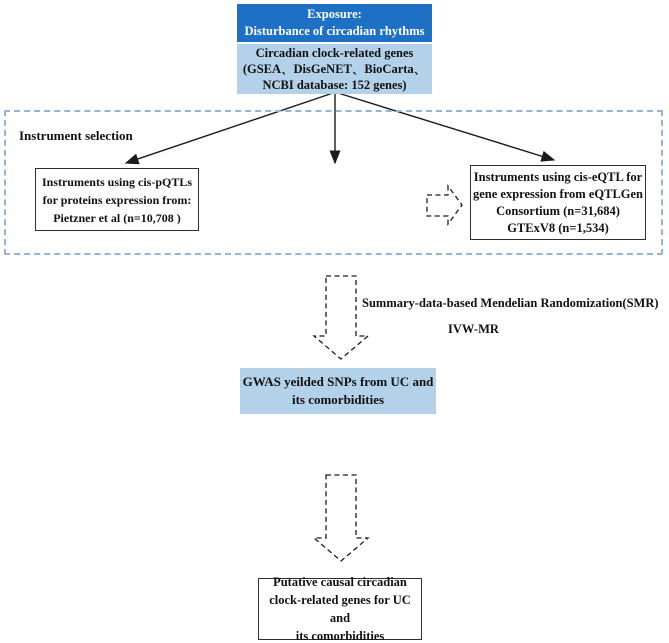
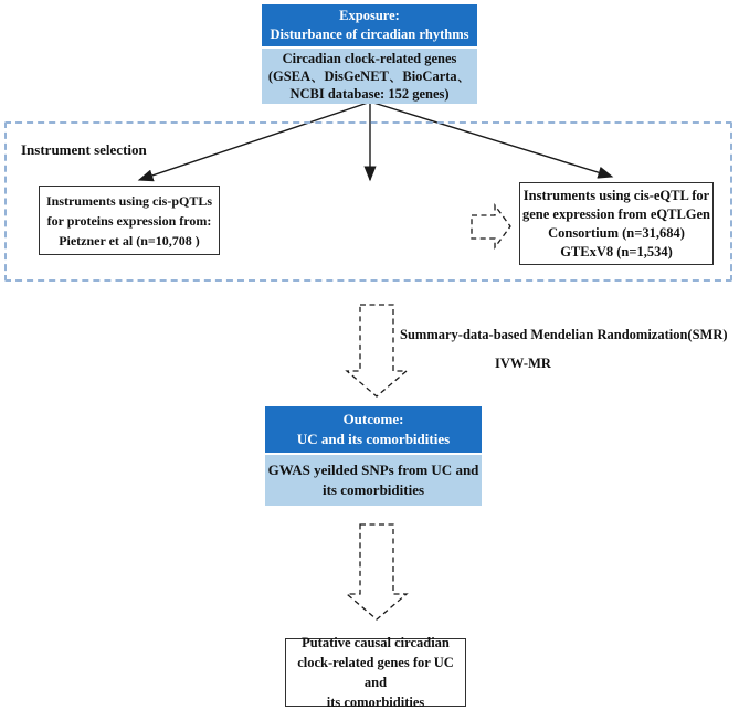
  Exposure:
  Disturbance of circadian rhythms
  Circadian clock-related genes
  (GSEA、DisGeNET、BioCarta、
  NCBI database: 152 genes)
  Instrument selection
  Instruments using cis-pQTLs
  for proteins expression from:
  Pietzner et al (n=10,708 )
  Instruments using cis-eQTL for
  gene expression from eQTLGen
  Consortium (n=31,684)
  GTExV8 (n=1,534)
  Summary-data-based Mendelian Randomization(SMR)
  IVW-MR
+ Outcome:
+ UC and its comorbidities
  GWAS yeilded SNPs from UC and
  its comorbidities
  Putative causal circadian
  clock-related genes for UC and
  its comorbidities
